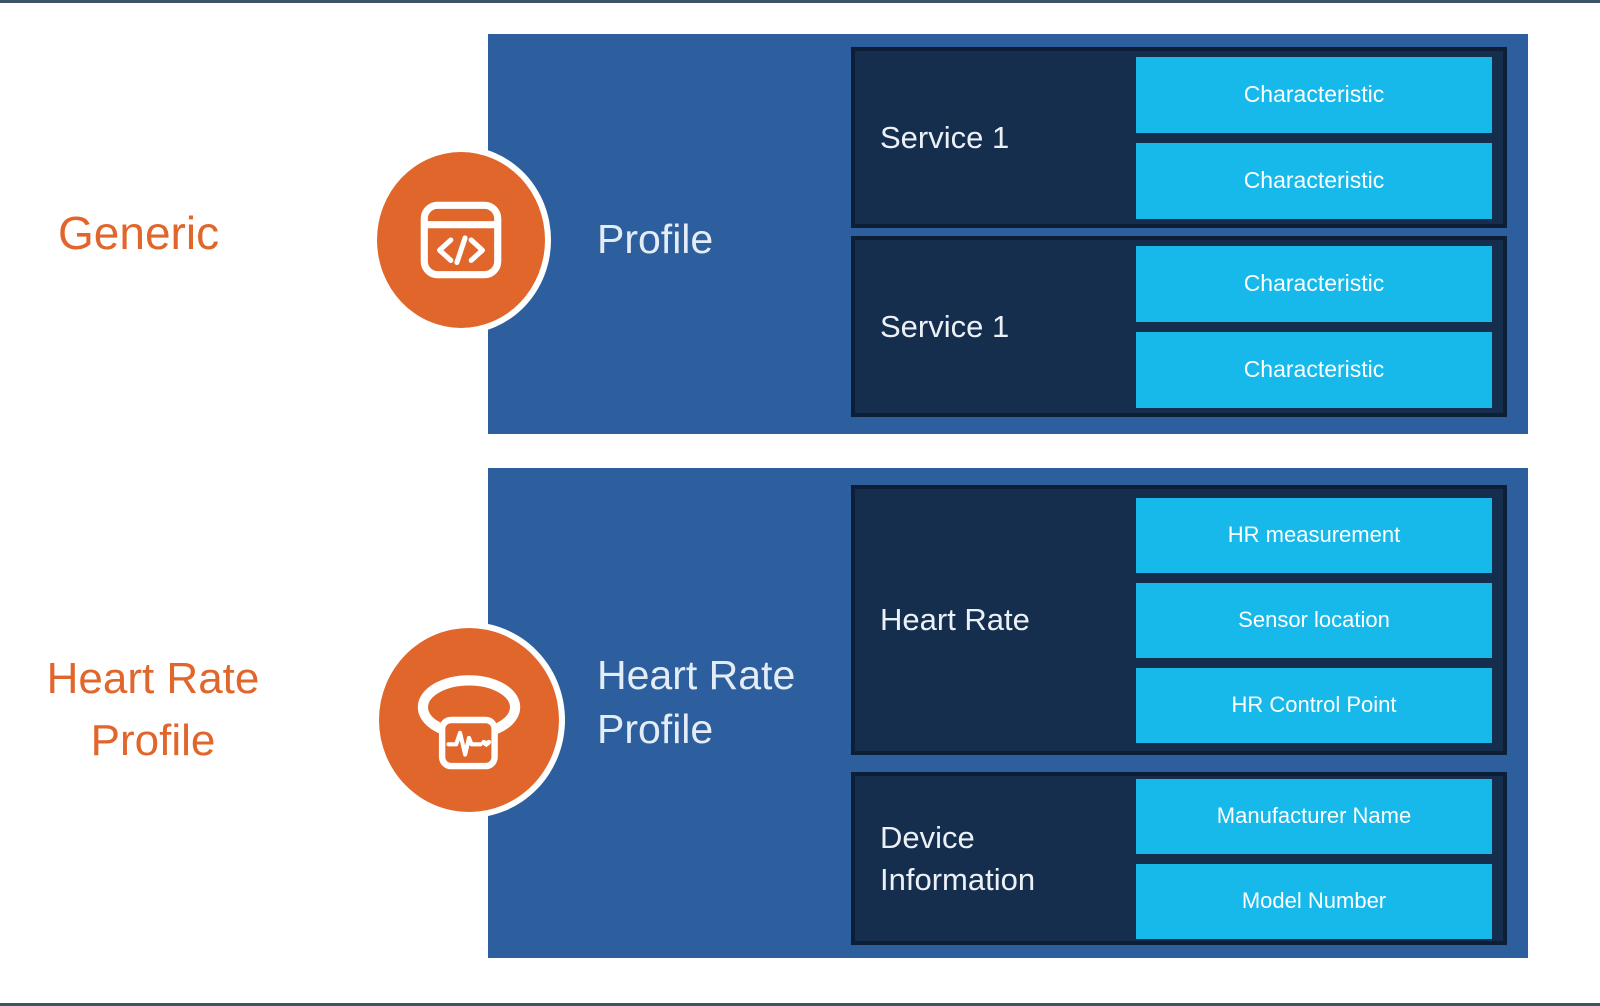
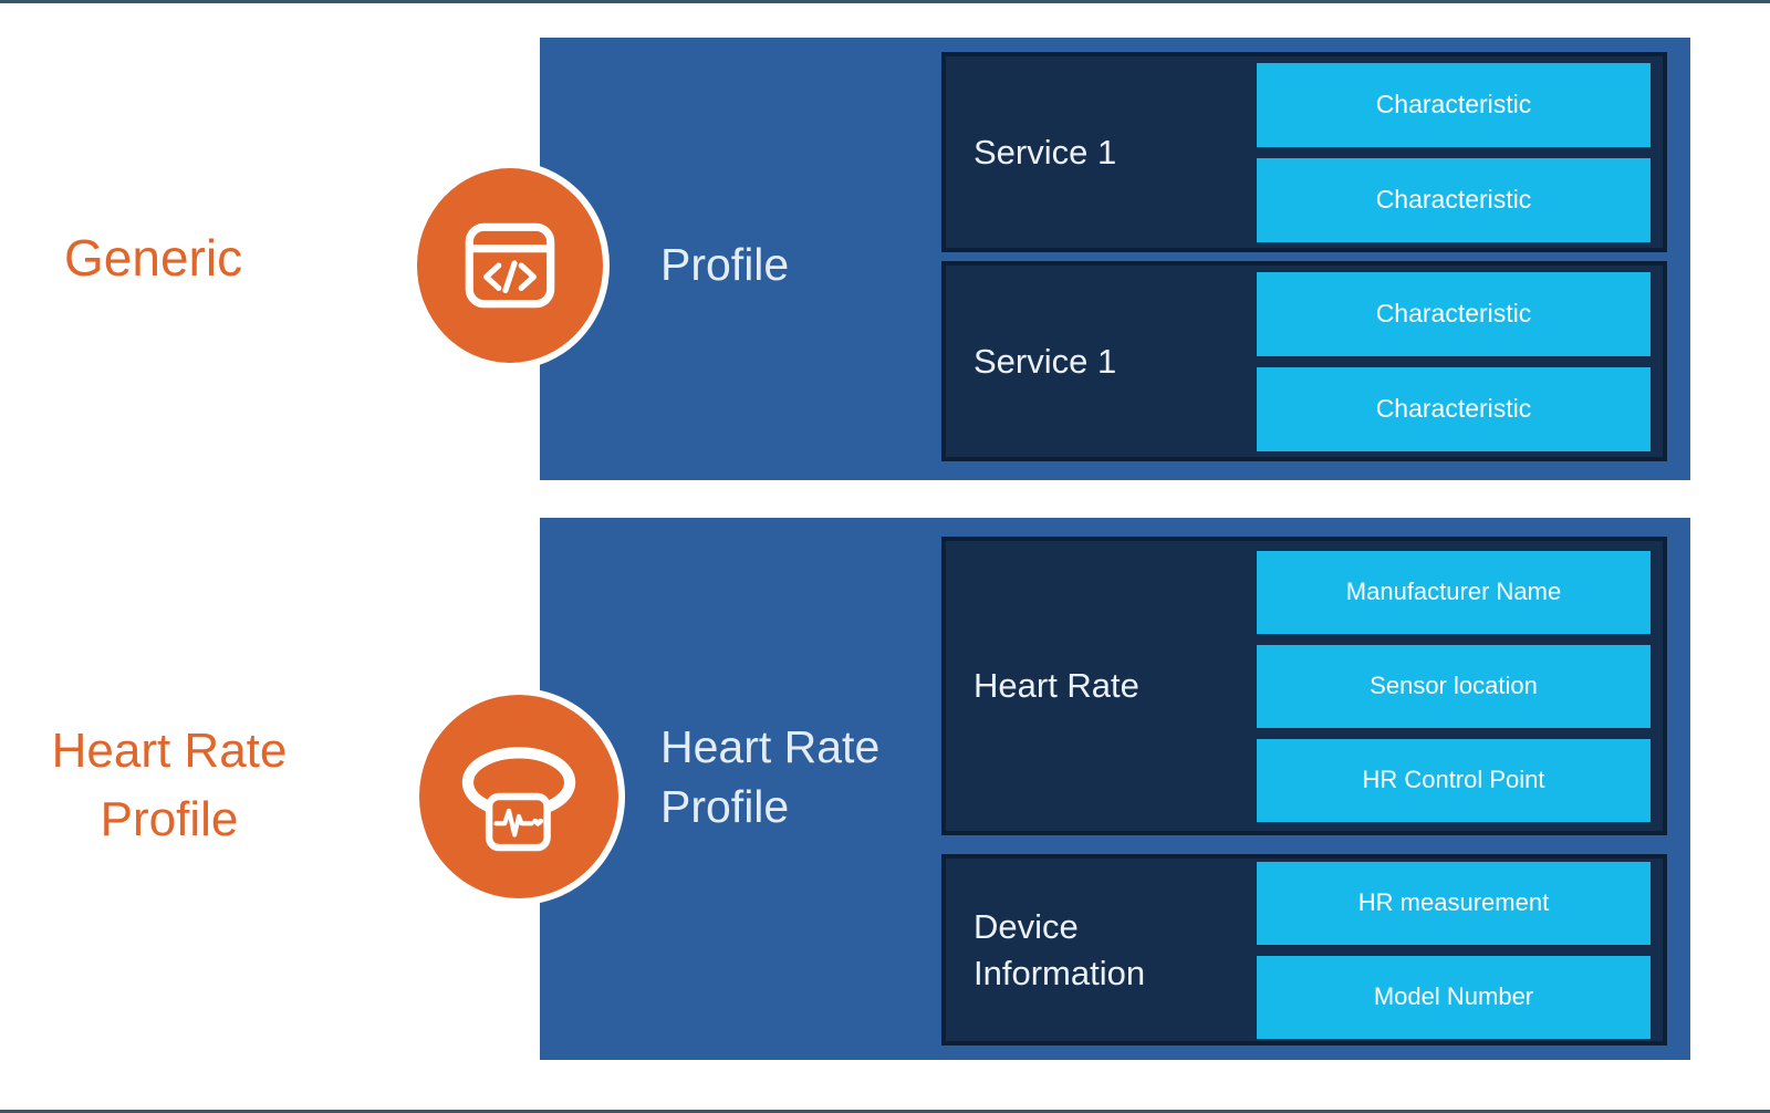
  Generic
  Profile
  Service 1
  Characteristic
  Characteristic
  Service 1
  Characteristic
  Characteristic
  Heart Rate Profile
  Heart Rate Profile
  Heart Rate
- HR measurement
+ Manufacturer Name
  Sensor location
  HR Control Point
  Device Information
- Manufacturer Name
+ HR measurement
  Model Number
